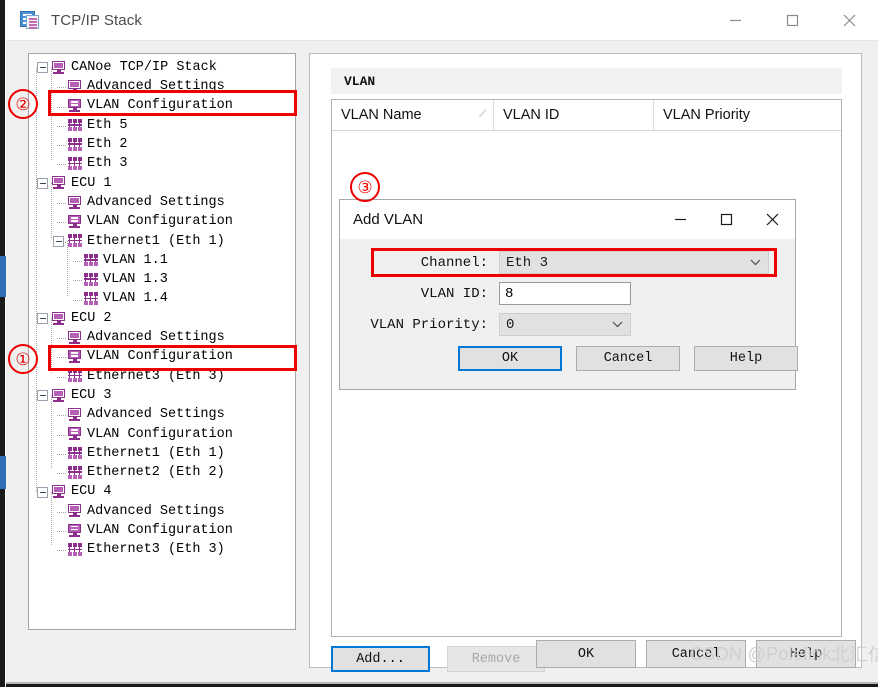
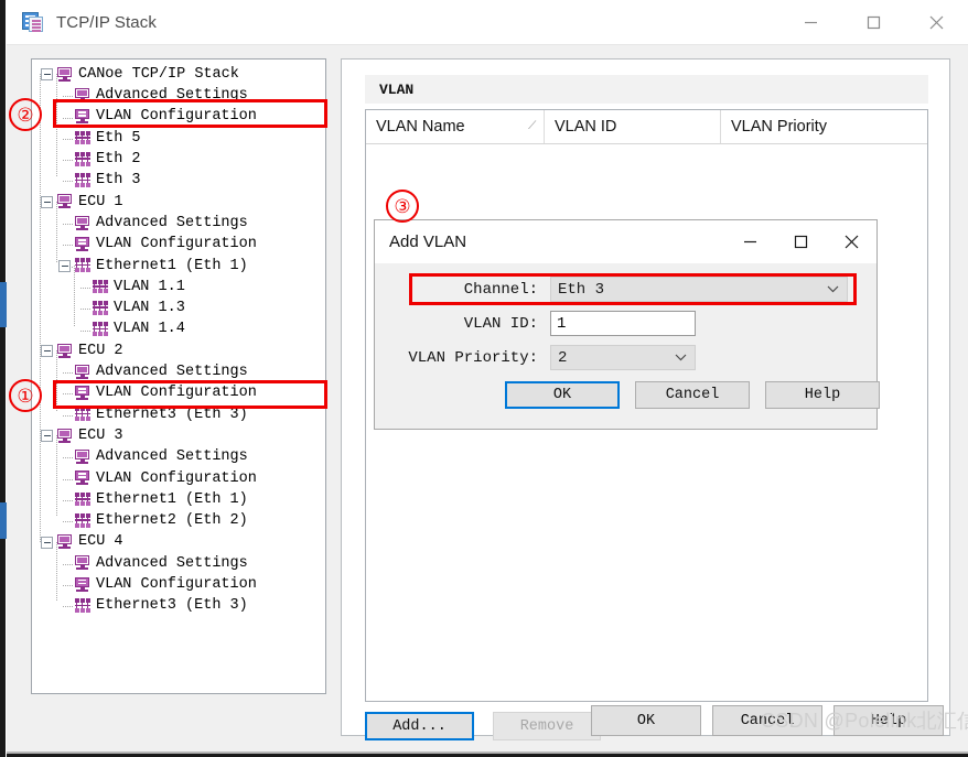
  TCP/IP Stack
  CANoe TCP/IP Stack
  Advanced Settings
  VLAN Configuration
  Eth 5
  Eth 2
  Eth 3
  ECU 1
  Advanced Settings
  VLAN Configuration
  Ethernet1 (Eth 1)
  VLAN 1.1
  VLAN 1.3
  VLAN 1.4
  ECU 2
  Advanced Settings
  VLAN Configuration
  Ethernet3 (Eth 3)
  ECU 3
  Advanced Settings
  VLAN Configuration
  Ethernet1 (Eth 1)
  Ethernet2 (Eth 2)
  ECU 4
  Advanced Settings
  VLAN Configuration
  Ethernet3 (Eth 3)
  VLAN
  VLAN Name
  VLAN ID
  VLAN Priority
  Add...
  Remove
  OK
  Cancel
  Help
  Add VLAN
  Channel:
  Eth 3
  VLAN ID:
- 8
+ 1
  VLAN Priority:
- 0
+ 2
  OK
  Cancel
  Help
  ②
  ①
  ③
  CSDN @Polelink北汇信
